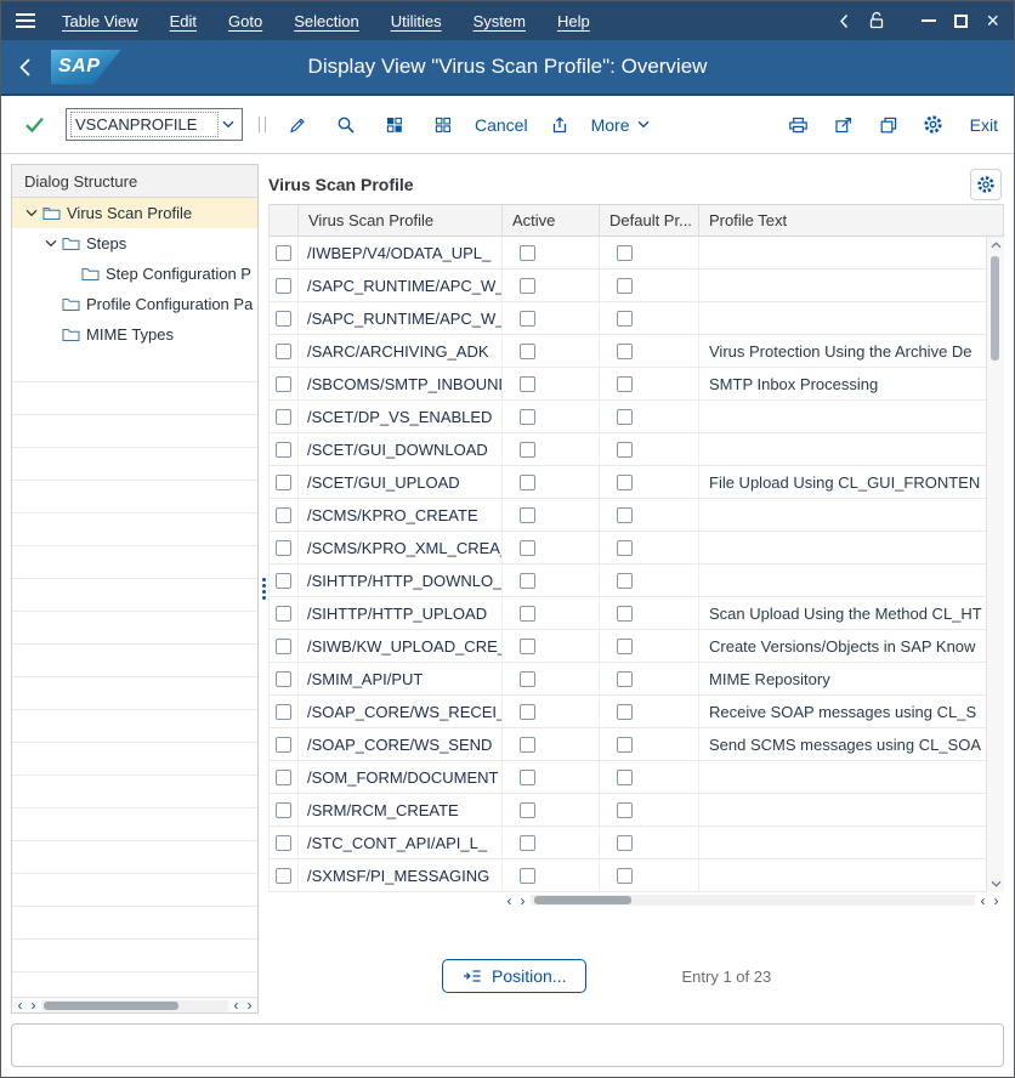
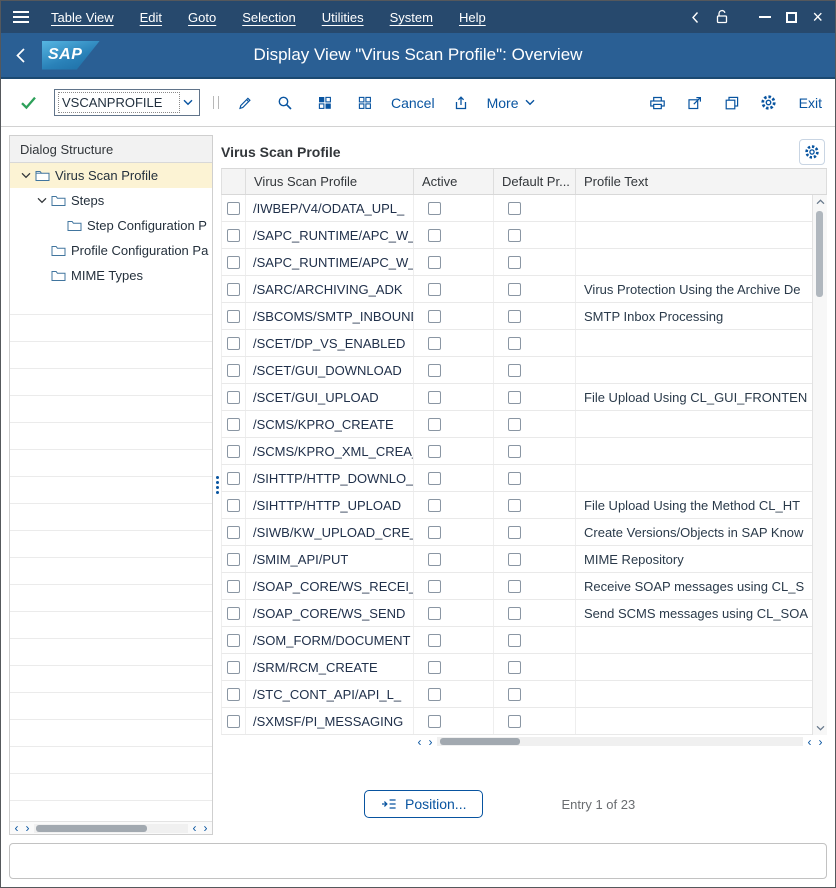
  Table View
  Edit
  Goto
  Selection
  Utilities
  System
  Help
  ×
  SAP
  Display View "Virus Scan Profile": Overview
  VSCANPROFILE
  Cancel
  More
  Exit
  Dialog Structure
  Virus Scan Profile
  Steps
  Step Configuration P
  Profile Configuration Pa
  MIME Types
  ‹
  ›
  ‹
  ›
  Virus Scan Profile
  Virus Scan Profile
  Active
  Default Pr...
  Profile Text
  /IWBEP/V4/ODATA_UPL_
  /SAPC_RUNTIME/APC_W_
  /SAPC_RUNTIME/APC_W_
  /SARC/ARCHIVING_ADK
  Virus Protection Using the Archive De
  /SBCOMS/SMTP_INBOUN
  SMTP Inbox Processing
  /SCET/DP_VS_ENABLED
  /SCET/GUI_DOWNLOAD
  /SCET/GUI_UPLOAD
  File Upload Using CL_GUI_FRONTEN
  /SCMS/KPRO_CREATE
  /SCMS/KPRO_XML_CREA
  /SIHTTP/HTTP_DOWNLO_
  /SIHTTP/HTTP_UPLOAD
- Scan Upload Using the Method CL_HT
+ File Upload Using the Method CL_HT
  /SIWB/KW_UPLOAD_CRE_
  Create Versions/Objects in SAP Know
  /SMIM_API/PUT
  MIME Repository
  /SOAP_CORE/WS_RECEI_
  Receive SOAP messages using CL_S
  /SOAP_CORE/WS_SEND
  Send SCMS messages using CL_SOA
  /SOM_FORM/DOCUMENT
  /SRM/RCM_CREATE
  /STC_CONT_API/API_L_
  /SXMSF/PI_MESSAGING
  ‹
  ›
  ‹
  ›
  Position...
  Entry 1 of 23
